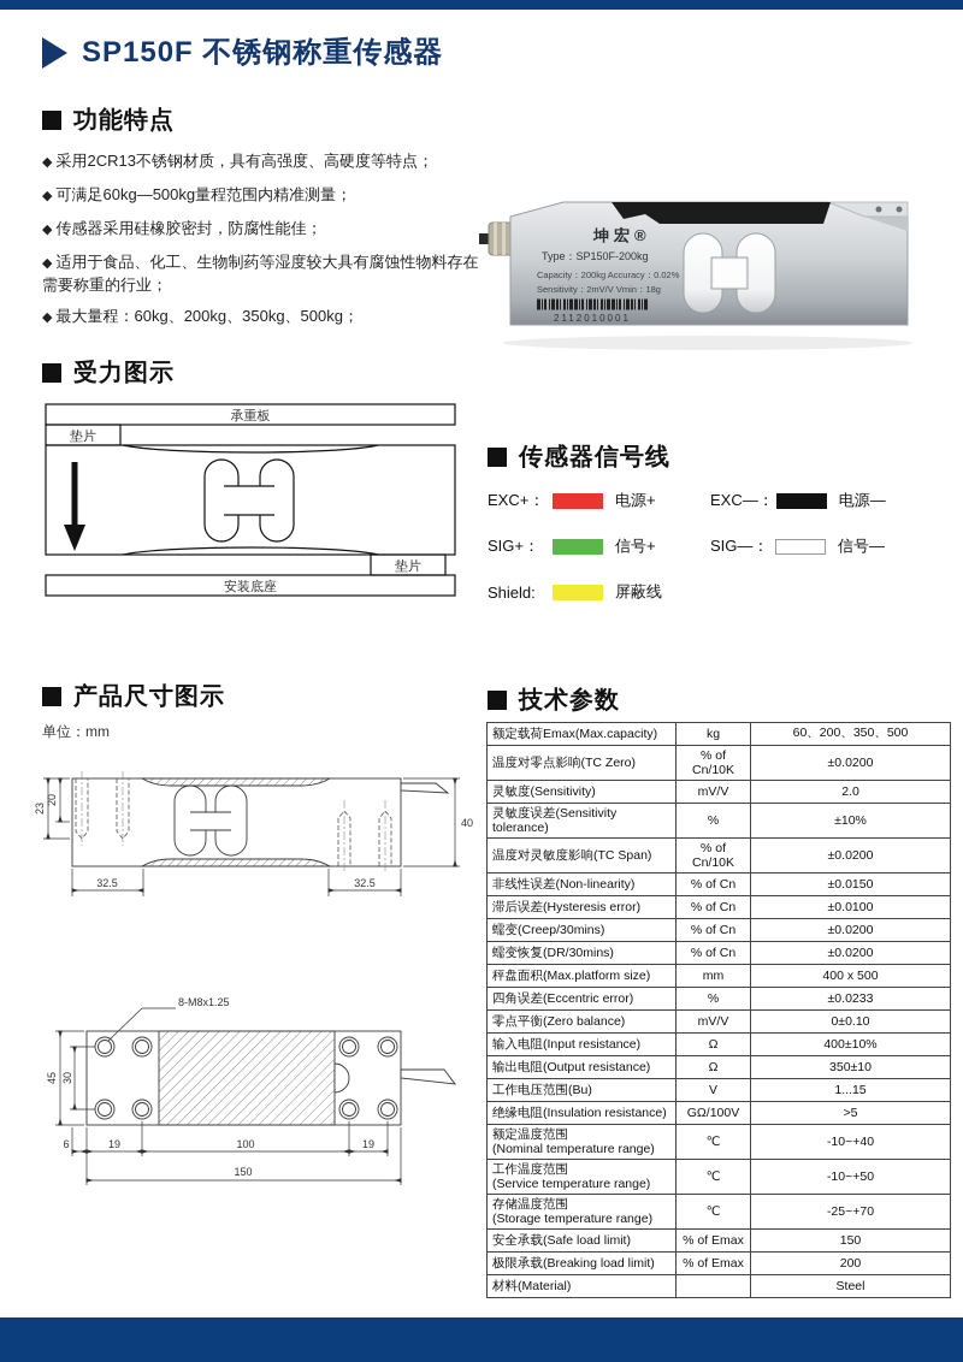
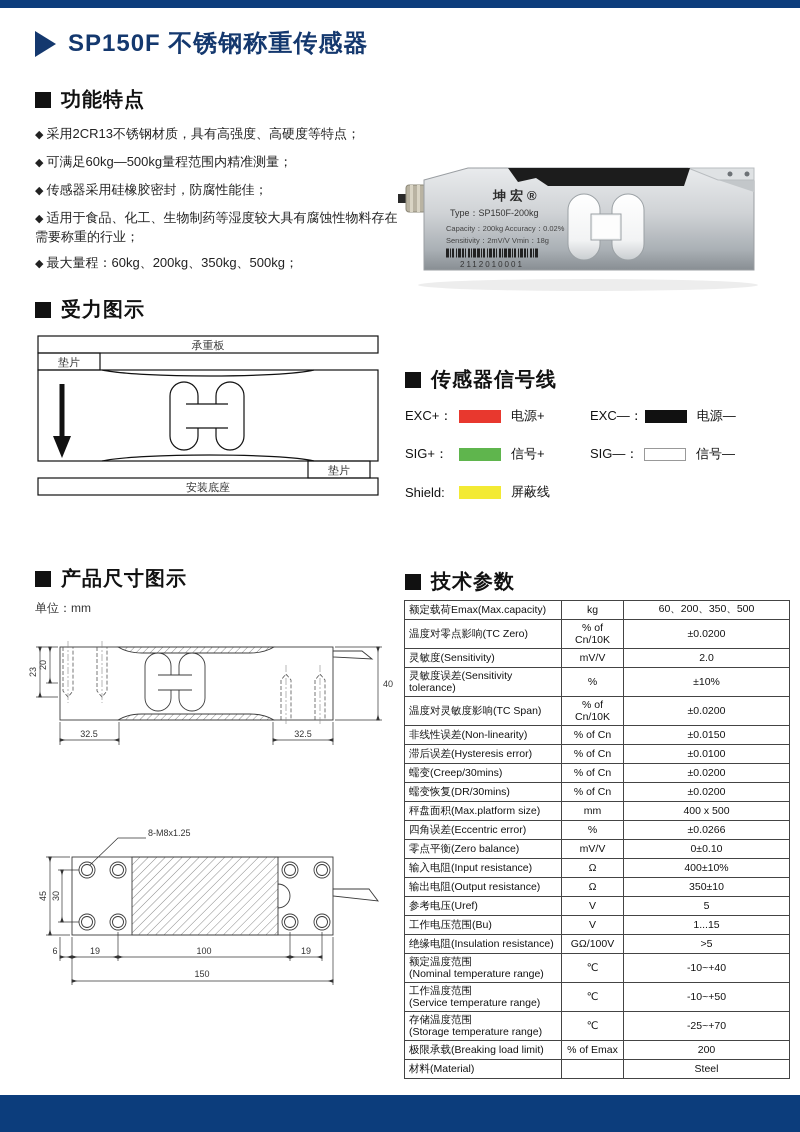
  SP150F 不锈钢称重传感器
  功能特点
  采用2CR13不锈钢材质，具有高强度、高硬度等特点；
  可满足60kg—500kg量程范围内精准测量；
  传感器采用硅橡胶密封，防腐性能佳；
  适用于食品、化工、生物制药等湿度较大具有腐蚀性物料存在需要称重的行业；
  最大量程：60kg、200kg、350kg、500kg；
  坤宏®
  Type：SP150F-200kg
  Capacity：200kg Accuracy：0.02%
  Sensitivity：2mV/V Vmin：18g
  2112010001
  受力图示
  承重板
  垫片
  垫片
  安装底座
  传感器信号线
  EXC+：
  电源+
  EXC—：
  电源—
  SIG+：
  信号+
  SIG—：
  信号—
  Shield:
  屏蔽线
  产品尺寸图示
  单位：mm
  32.5
  32.5
  40
  8-M8x1.25
  6
  19
  100
  19
  150
  技术参数
  额定载荷Emax(Max.capacity)	kg	60、200、350、500
  温度对零点影响(TC Zero)	% of Cn/10K	±0.0200
  灵敏度(Sensitivity)	mV/V	2.0
  灵敏度误差(Sensitivity tolerance)	%	±10%
  温度对灵敏度影响(TC Span)	% of Cn/10K	±0.0200
  非线性误差(Non-linearity)	% of Cn	±0.0150
  滞后误差(Hysteresis error)	% of Cn	±0.0100
  蠕变(Creep/30mins)	% of Cn	±0.0200
  蠕变恢复(DR/30mins)	% of Cn	±0.0200
  秤盘面积(Max.platform size)	mm	400 x 500
- 四角误差(Eccentric error)	%	±0.0233
+ 四角误差(Eccentric error)	%	±0.0266
  零点平衡(Zero balance)	mV/V	0±0.10
  输入电阻(Input resistance)	Ω	400±10%
  输出电阻(Output resistance)	Ω	350±10
+ 参考电压(Uref)	V	5
  工作电压范围(Bu)	V	1...15
  绝缘电阻(Insulation resistance)	GΩ/100V	>5
  额定温度范围 (Nominal temperature range)	℃	-10~+40
  工作温度范围 (Service temperature range)	℃	-10~+50
  存储温度范围 (Storage temperature range)	℃	-25~+70
- 安全承载(Safe load limit)	% of Emax	150
  极限承载(Breaking load limit)	% of Emax	200
  材料(Material)		Steel
